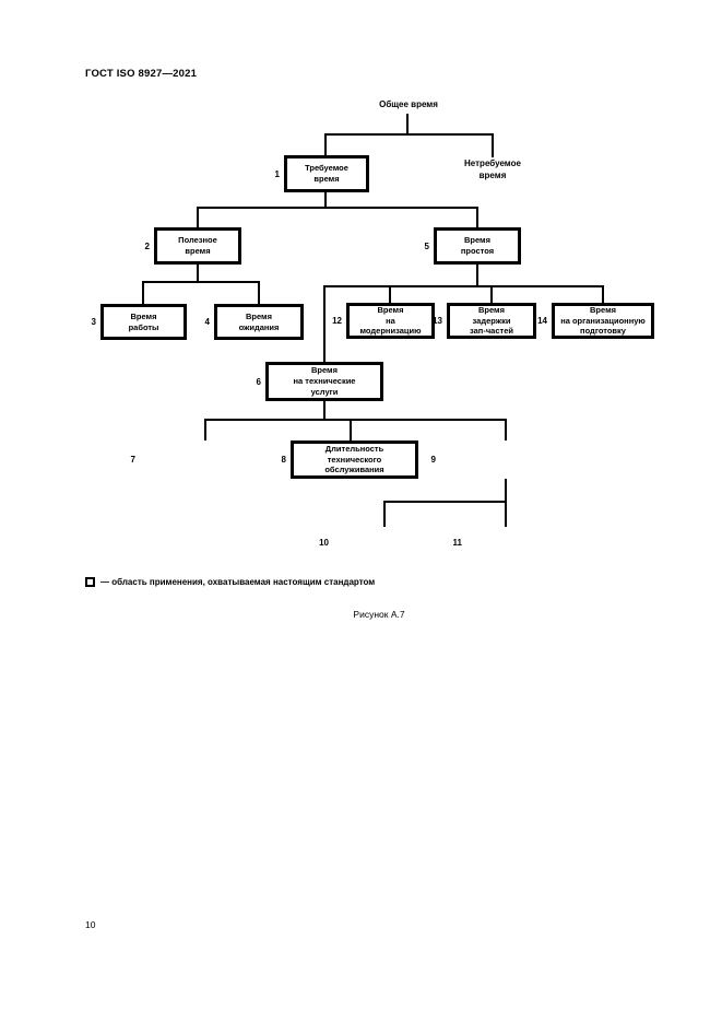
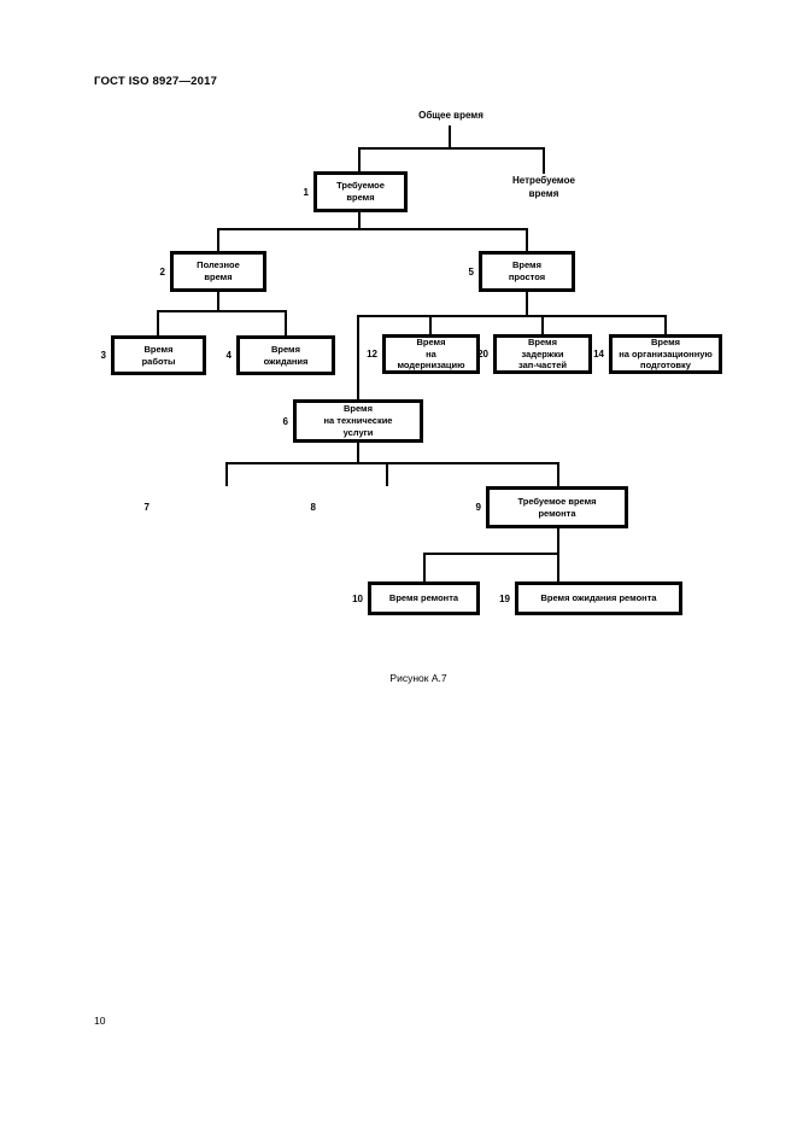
- ГОСТ ISO 8927—2021
+ ГОСТ ISO 8927—2017
  Общее время
  Нетребуемое
  время
  Требуемое
  время
  1
  Полезное
  время
  2
  Время
  простоя
  5
  Время
  работы
  3
  Время
  ожидания
  4
  Время
  на
  модернизацию
  12
  Время
  задержки
  зап-частей
- 13
+ 20
  Время
  на организационную
  подготовку
  14
  Время
  на технические
  услуги
  6
  7
- Длительность
- технического
- обслуживания
  8
+ Требуемое время
+ ремонта
  9
+ Время ремонта
  10
+ Время ожидания ремонта
- 11
+ 19
- — область применения, охватываемая настоящим стандартом
  Рисунок А.7
  10
